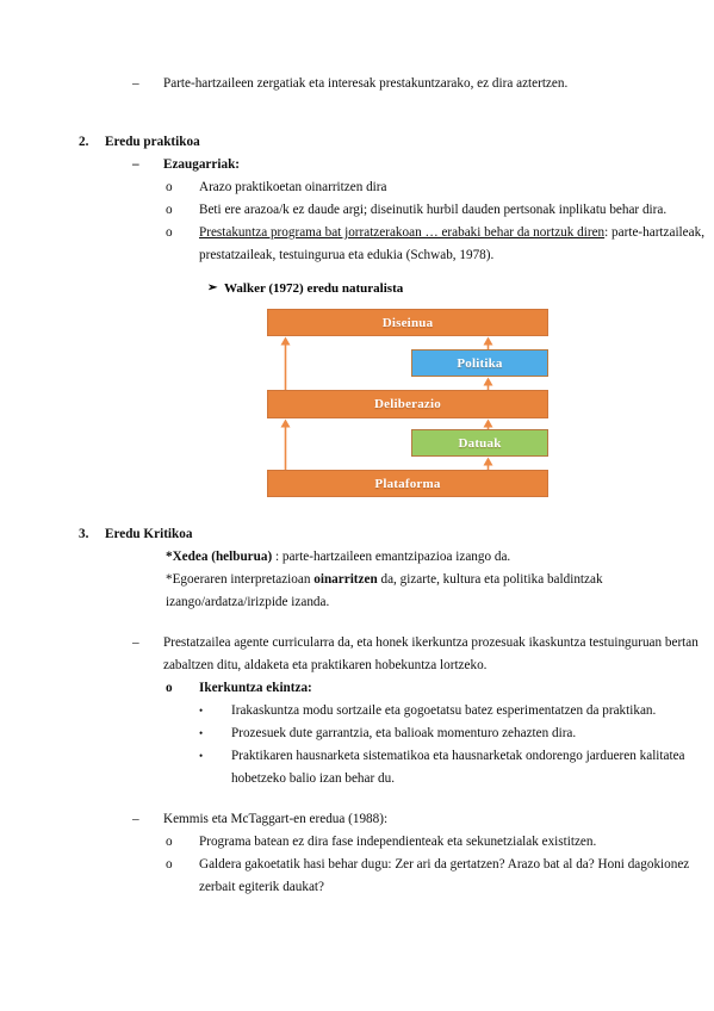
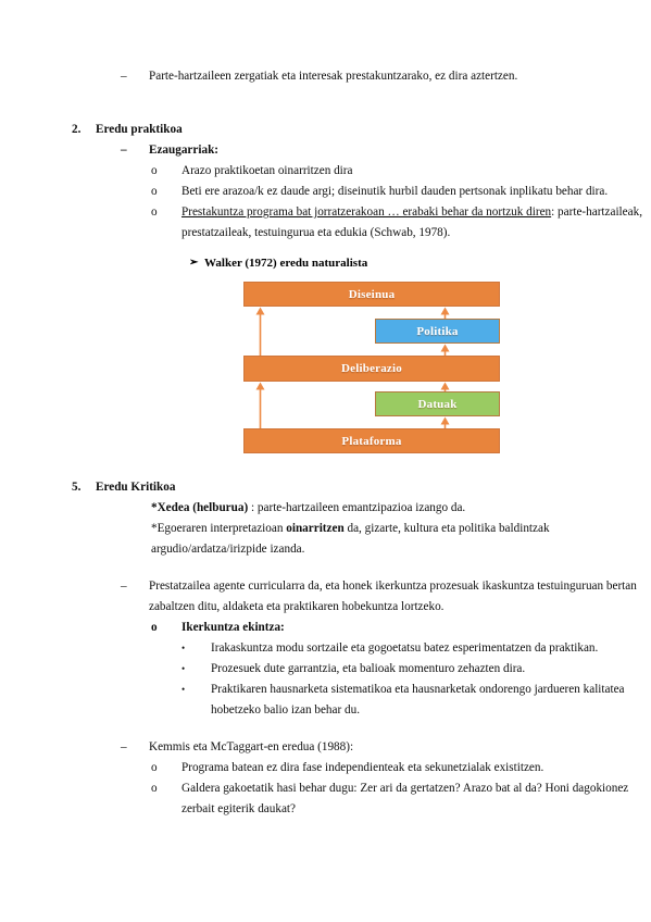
  –
  Parte-hartzaileen zergatiak eta interesak prestakuntzarako, ez dira aztertzen.
  2.
  Eredu praktikoa
  –
  Ezaugarriak:
  o
  Arazo praktikoetan oinarritzen dira
  o
  Beti ere arazoa/k ez daude argi; diseinutik hurbil dauden pertsonak inplikatu behar dira.
  o
  Prestakuntza programa bat jorratzerakoan … erabaki behar da nortzuk diren: parte-hartzaileak, prestatzaileak, testuingurua eta edukia (Schwab, 1978).
  ➢
  Walker (1972) eredu naturalista
  Diseinua
  Politika
  Deliberazio
  Datuak
  Plataforma
- 3.
+ 5.
  Eredu Kritikoa
  *Xedea (helburua) : parte-hartzaileen emantzipazioa izango da.
- *Egoeraren interpretazioan oinarritzen da, gizarte, kultura eta politika baldintzak izango/ardatza/irizpide izanda.
+ *Egoeraren interpretazioan oinarritzen da, gizarte, kultura eta politika baldintzak argudio/ardatza/irizpide izanda.
  –
  Prestatzailea agente curricularra da, eta honek ikerkuntza prozesuak ikaskuntza testuinguruan bertan zabaltzen ditu, aldaketa eta praktikaren hobekuntza lortzeko.
  o
  Ikerkuntza ekintza:
  •
  Irakaskuntza modu sortzaile eta gogoetatsu batez esperimentatzen da praktikan.
  •
  Prozesuek dute garrantzia, eta balioak momenturo zehazten dira.
  •
  Praktikaren hausnarketa sistematikoa eta hausnarketak ondorengo jardueren kalitatea hobetzeko balio izan behar du.
  –
  Kemmis eta McTaggart-en eredua (1988):
  o
  Programa batean ez dira fase independienteak eta sekunetzialak existitzen.
  o
  Galdera gakoetatik hasi behar dugu: Zer ari da gertatzen? Arazo bat al da? Honi dagokionez zerbait egiterik daukat?
